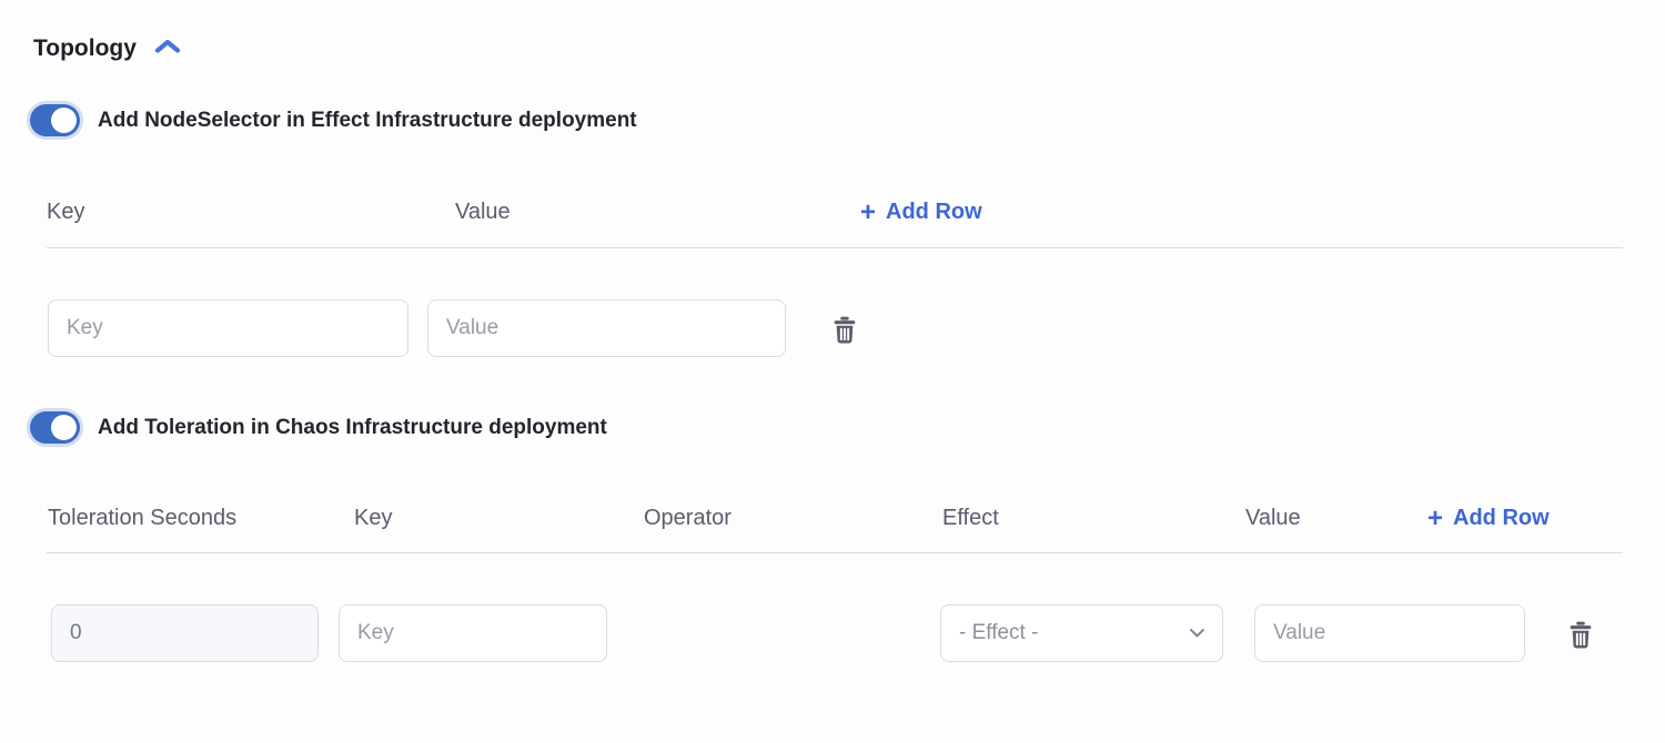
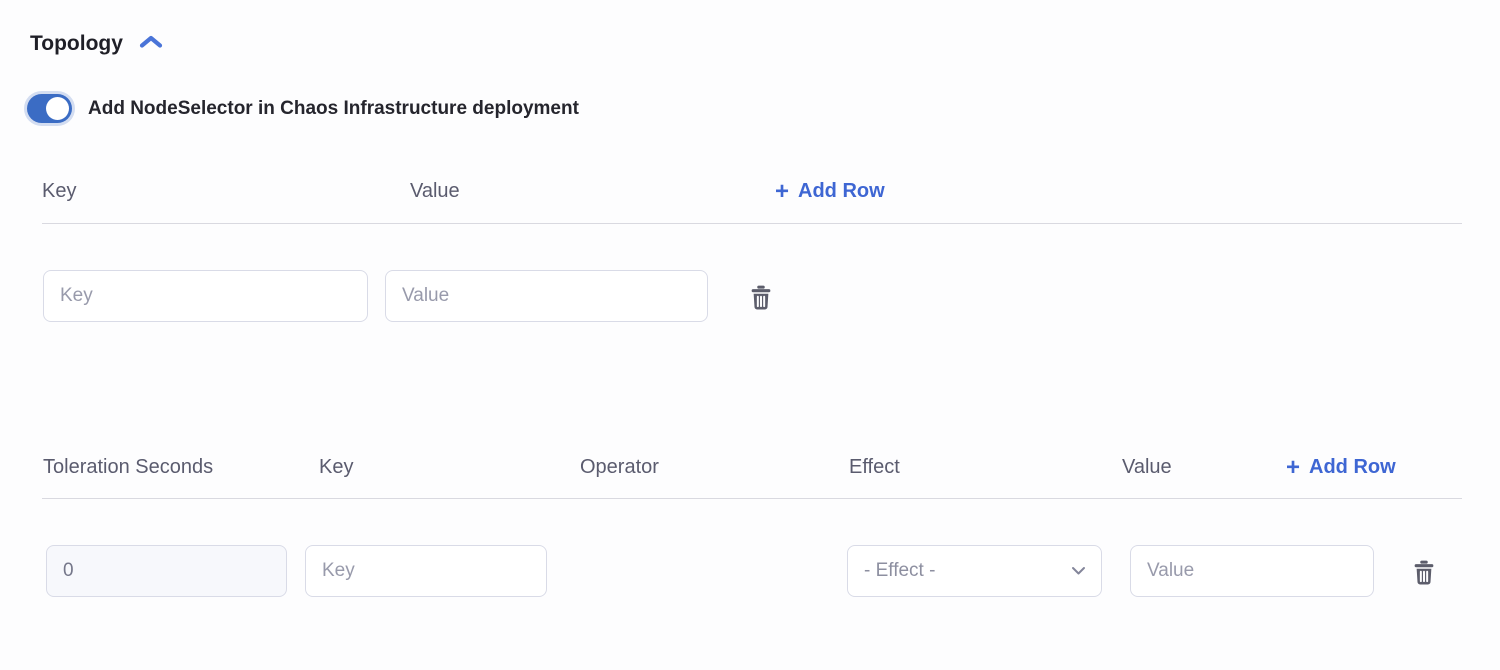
  Topology
- Add NodeSelector in Effect Infrastructure deployment
+ Add NodeSelector in Chaos Infrastructure deployment
  Key
  Value
  +
  Add Row
  Key
  Value
- Add Toleration in Chaos Infrastructure deployment
  Toleration Seconds
  Key
  Operator
  Effect
  Value
  +
  Add Row
  0
  Key
  - Effect -
  Value
